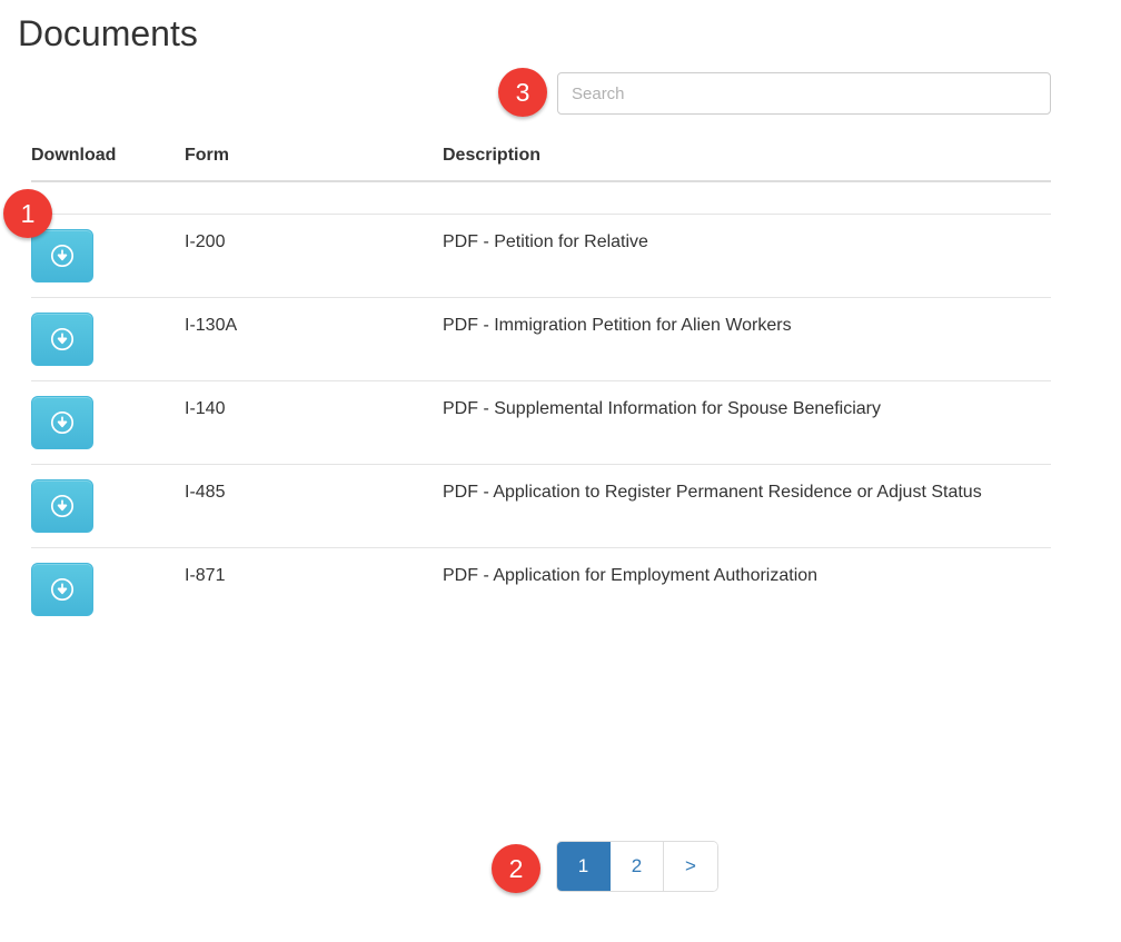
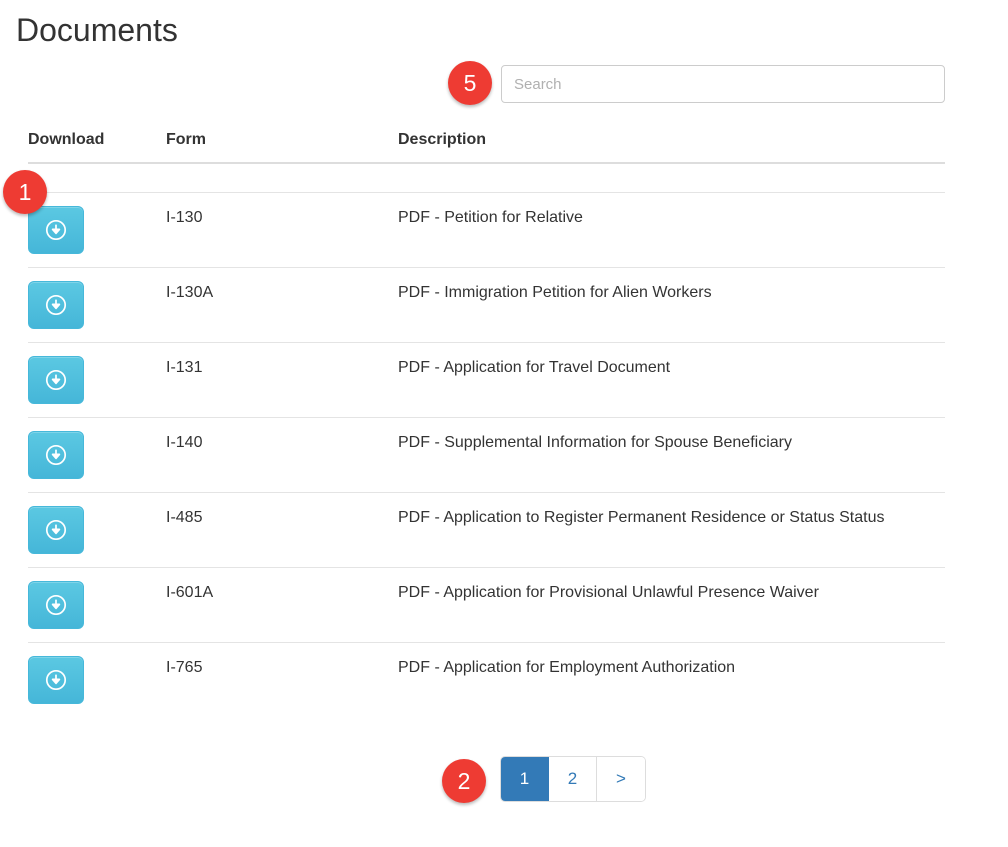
  Documents
  Search
  Download	Form	Description
- 	I-200	PDF - Petition for Relative
+ 	I-130	PDF - Petition for Relative
  	I-130A	PDF - Immigration Petition for Alien Workers
+ 	I-131	PDF - Application for Travel Document
  	I-140	PDF - Supplemental Information for Spouse Beneficiary
- 	I-485	PDF - Application to Register Permanent Residence or Adjust Status
+ 	I-485	PDF - Application to Register Permanent Residence or Status Status
+ 	I-601A	PDF - Application for Provisional Unlawful Presence Waiver
- 	I-871	PDF - Application for Employment Authorization
+ 	I-765	PDF - Application for Employment Authorization
  1
  2
  >
  1
  2
- 3
+ 5
